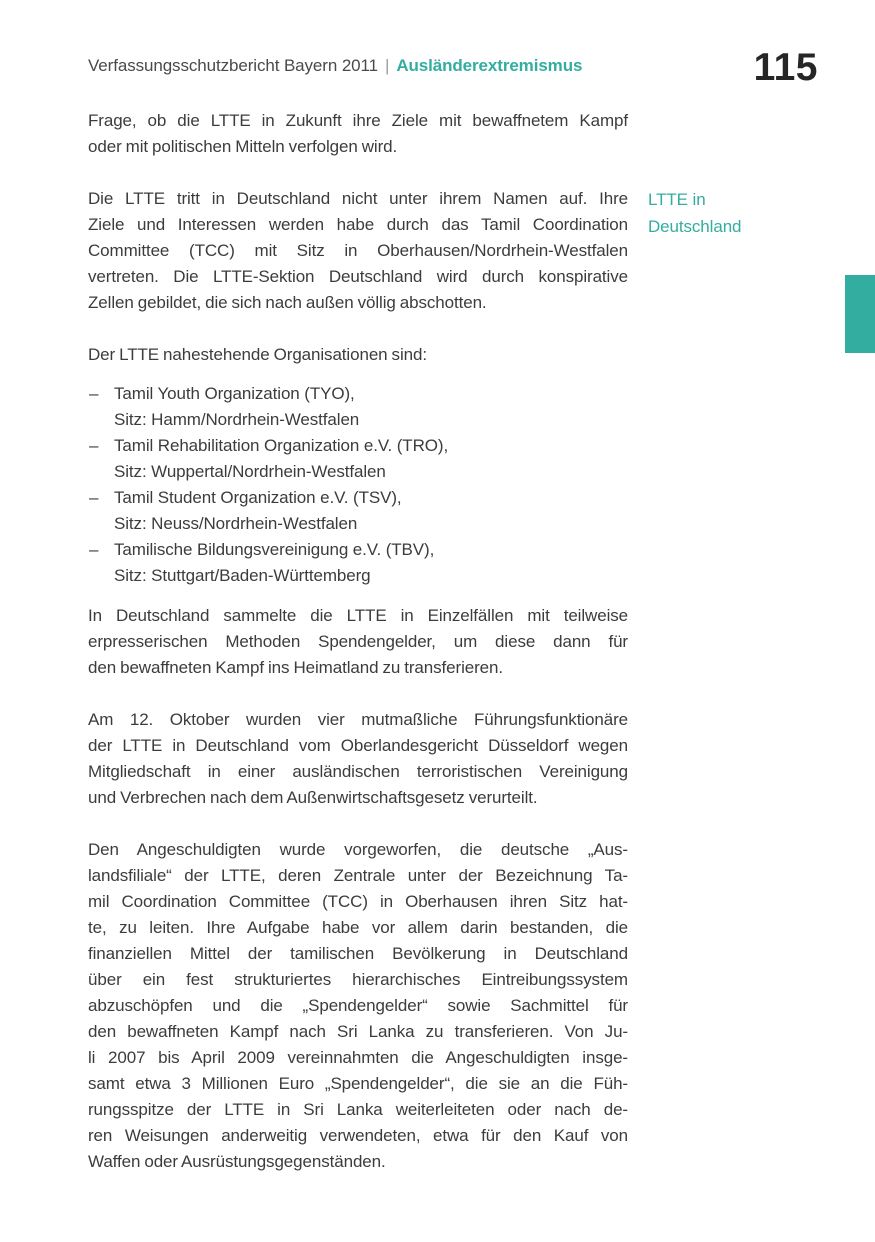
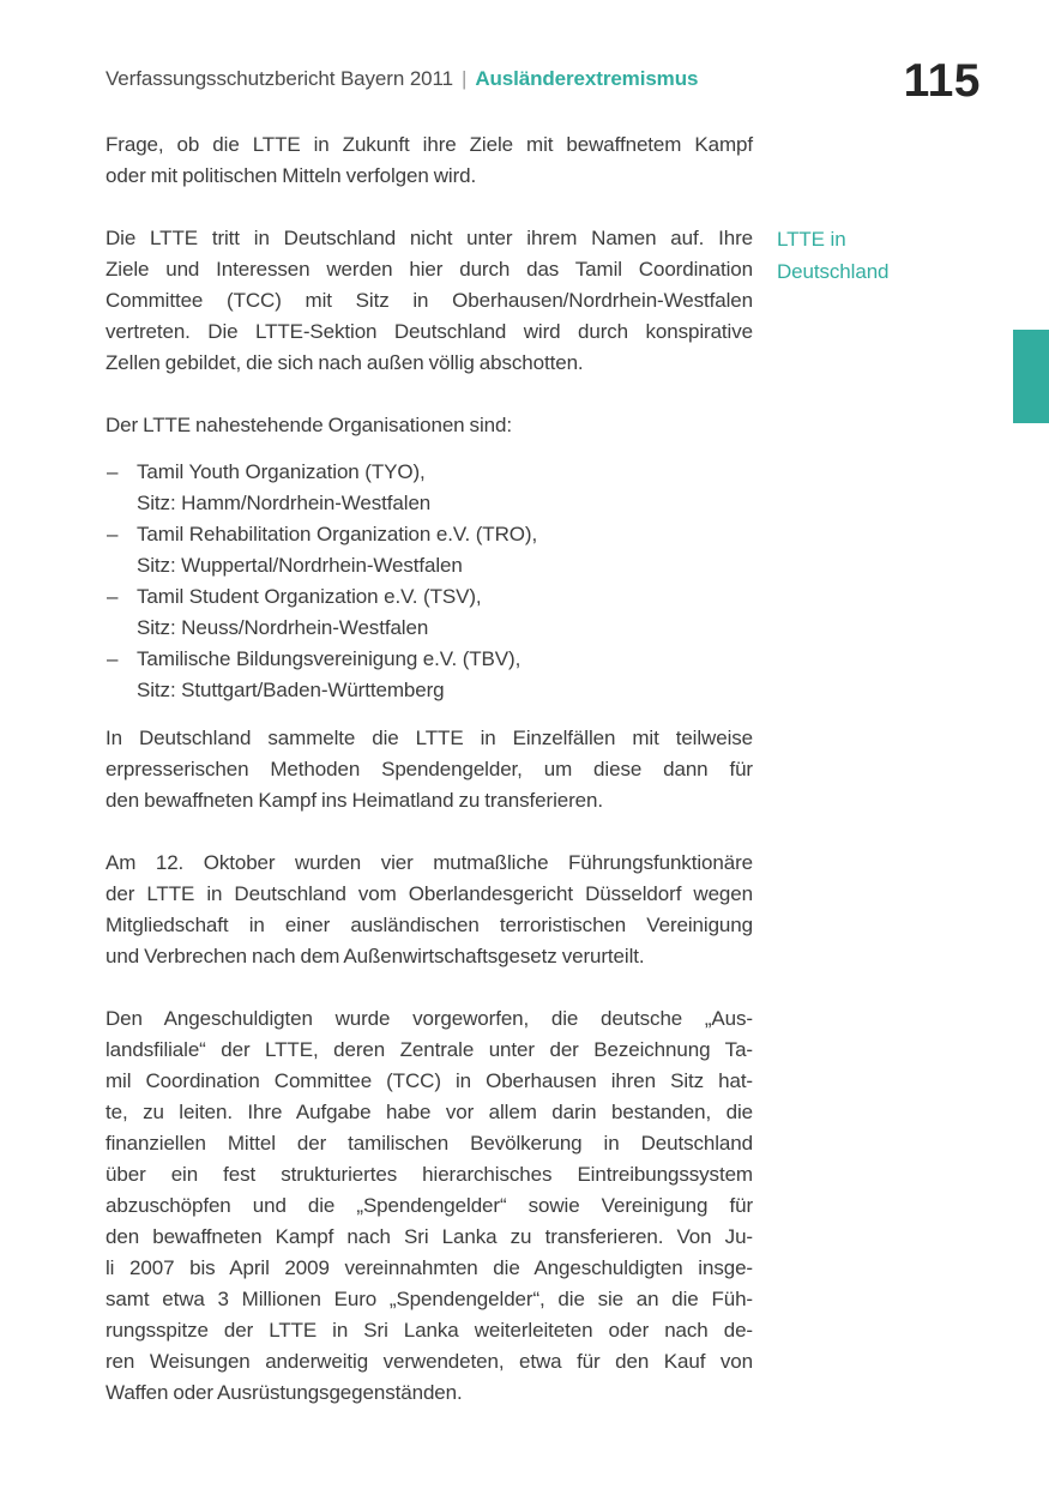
  Verfassungsschutzbericht Bayern 2011 | Ausländerextremismus
  115
  Frage, ob die LTTE in Zukunft ihre Ziele mit bewaffnetem Kampf
  oder mit politischen Mitteln verfolgen wird.
  Die LTTE tritt in Deutschland nicht unter ihrem Namen auf. Ihre
- Ziele und Interessen werden habe durch das Tamil Coordination
+ Ziele und Interessen werden hier durch das Tamil Coordination
  Committee (TCC) mit Sitz in Oberhausen/Nordrhein-Westfalen
  vertreten. Die LTTE-Sektion Deutschland wird durch konspirative
  Zellen gebildet, die sich nach außen völlig abschotten.
  LTTE in
  Deutschland
  Der LTTE nahestehende Organisationen sind:
  –
  Tamil Youth Organization (TYO),
  Sitz: Hamm/Nordrhein-Westfalen
  –
  Tamil Rehabilitation Organization e.V. (TRO),
  Sitz: Wuppertal/Nordrhein-Westfalen
  –
  Tamil Student Organization e.V. (TSV),
  Sitz: Neuss/Nordrhein-Westfalen
  –
  Tamilische Bildungsvereinigung e.V. (TBV),
  Sitz: Stuttgart/Baden-Württemberg
  In Deutschland sammelte die LTTE in Einzelfällen mit teilweise
  erpresserischen Methoden Spendengelder, um diese dann für
  den bewaffneten Kampf ins Heimatland zu transferieren.
  Am 12. Oktober wurden vier mutmaßliche Führungsfunktionäre
  der LTTE in Deutschland vom Oberlandesgericht Düsseldorf wegen
  Mitgliedschaft in einer ausländischen terroristischen Vereinigung
  und Verbrechen nach dem Außenwirtschaftsgesetz verurteilt.
  Den Angeschuldigten wurde vorgeworfen, die deutsche „Aus-
  landsfiliale“ der LTTE, deren Zentrale unter der Bezeichnung Ta-
  mil Coordination Committee (TCC) in Oberhausen ihren Sitz hat-
  te, zu leiten. Ihre Aufgabe habe vor allem darin bestanden, die
  finanziellen Mittel der tamilischen Bevölkerung in Deutschland
  über ein fest strukturiertes hierarchisches Eintreibungssystem
- abzuschöpfen und die „Spendengelder“ sowie Sachmittel für
+ abzuschöpfen und die „Spendengelder“ sowie Vereinigung für
  den bewaffneten Kampf nach Sri Lanka zu transferieren. Von Ju-
  li 2007 bis April 2009 vereinnahmten die Angeschuldigten insge-
  samt etwa 3 Millionen Euro „Spendengelder“, die sie an die Füh-
  rungsspitze der LTTE in Sri Lanka weiterleiteten oder nach de-
  ren Weisungen anderweitig verwendeten, etwa für den Kauf von
  Waffen oder Ausrüstungsgegenständen.
